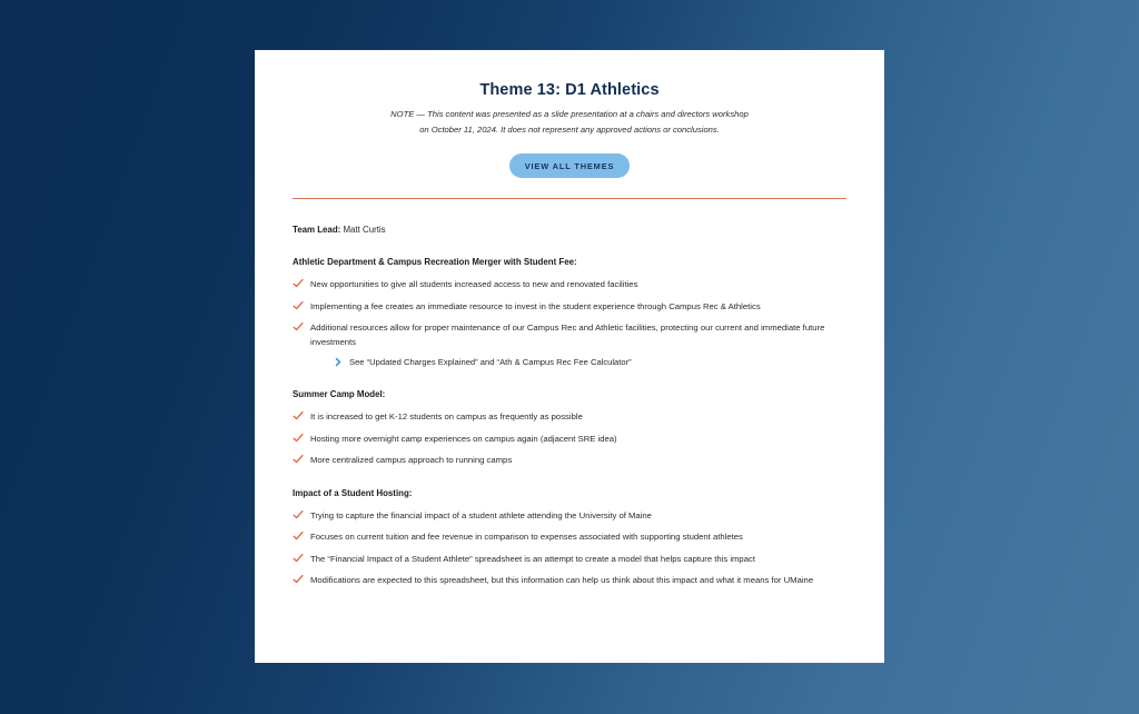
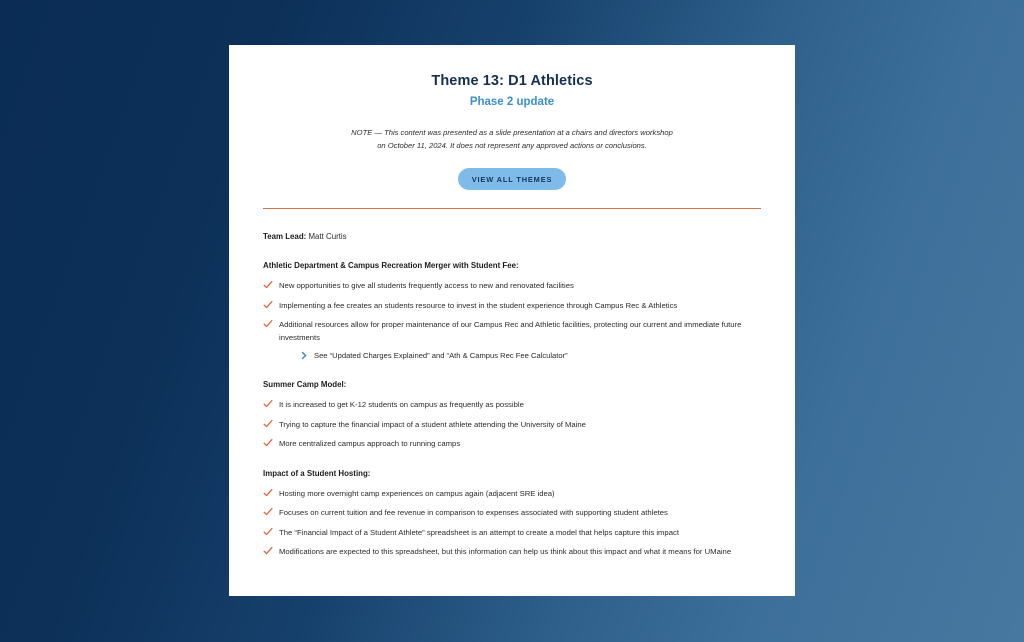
  Theme 13: D1 Athletics
+ Phase 2 update
  NOTE — This content was presented as a slide presentation at a chairs and directors workshop on October 11, 2024. It does not represent any approved actions or conclusions.
  VIEW ALL THEMES
  Team Lead: Matt Curtis
  Athletic Department & Campus Recreation Merger with Student Fee:
- New opportunities to give all students increased access to new and renovated facilities
+ New opportunities to give all students frequently access to new and renovated facilities
- Implementing a fee creates an immediate resource to invest in the student experience through Campus Rec & Athletics
+ Implementing a fee creates an students resource to invest in the student experience through Campus Rec & Athletics
  Additional resources allow for proper maintenance of our Campus Rec and Athletic facilities, protecting our current and immediate future investments
  See “Updated Charges Explained” and “Ath & Campus Rec Fee Calculator”
  Summer Camp Model:
  It is increased to get K-12 students on campus as frequently as possible
- Hosting more overnight camp experiences on campus again (adjacent SRE idea)
+ Trying to capture the financial impact of a student athlete attending the University of Maine
  More centralized campus approach to running camps
  Impact of a Student Hosting:
- Trying to capture the financial impact of a student athlete attending the University of Maine
+ Hosting more overnight camp experiences on campus again (adjacent SRE idea)
  Focuses on current tuition and fee revenue in comparison to expenses associated with supporting student athletes
  The “Financial Impact of a Student Athlete” spreadsheet is an attempt to create a model that helps capture this impact
  Modifications are expected to this spreadsheet, but this information can help us think about this impact and what it means for UMaine
